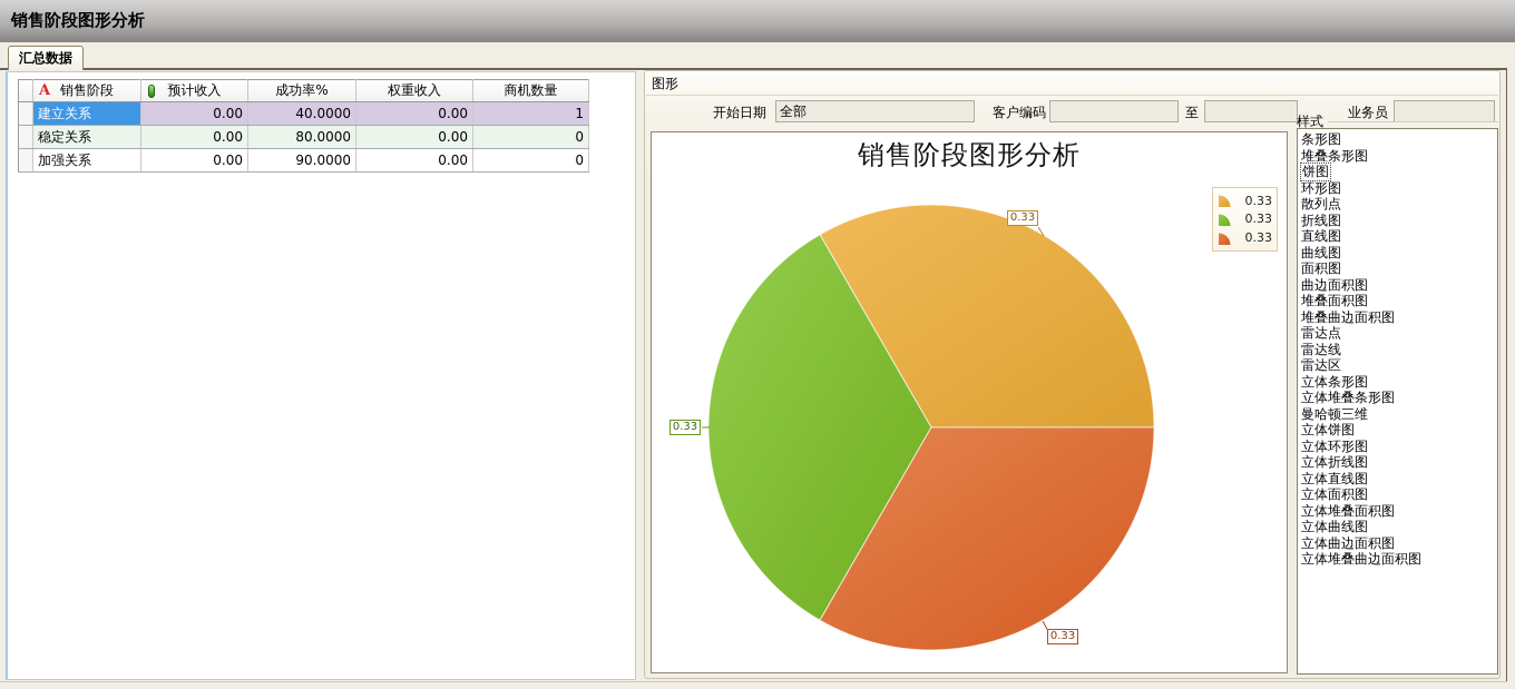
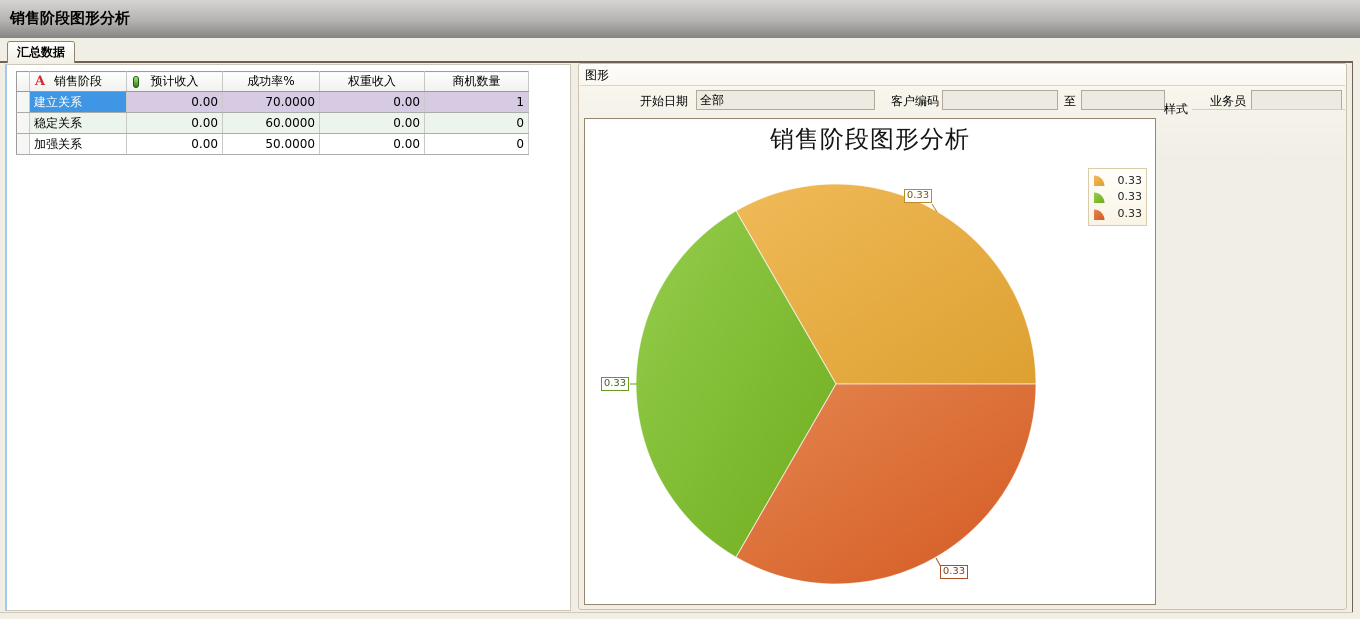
  销售阶段图形分析
  汇总数据
  	A 销售阶段	预计收入	成功率%	权重收入	商机数量
- 	建立关系	0.00	40.0000	0.00	1
+ 	建立关系	0.00	70.0000	0.00	1
- 	稳定关系	0.00	80.0000	0.00	0
+ 	稳定关系	0.00	60.0000	0.00	0
- 	加强关系	0.00	90.0000	0.00	0
+ 	加强关系	0.00	50.0000	0.00	0
  图形
  开始日期
  全部
  客户编码
  至
  业务员
  销售阶段图形分析
  0.33
  0.33
  0.33
  0.33
  0.33
  0.33
  样式
- 条形图
- 堆叠条形图
- 饼图
- 环形图
- 散列点
- 折线图
- 直线图
- 曲线图
- 面积图
- 曲边面积图
- 堆叠面积图
- 堆叠曲边面积图
- 雷达点
- 雷达线
- 雷达区
- 立体条形图
- 立体堆叠条形图
- 曼哈顿三维
- 立体饼图
- 立体环形图
- 立体折线图
- 立体直线图
- 立体面积图
- 立体堆叠面积图
- 立体曲线图
- 立体曲边面积图
- 立体堆叠曲边面积图
